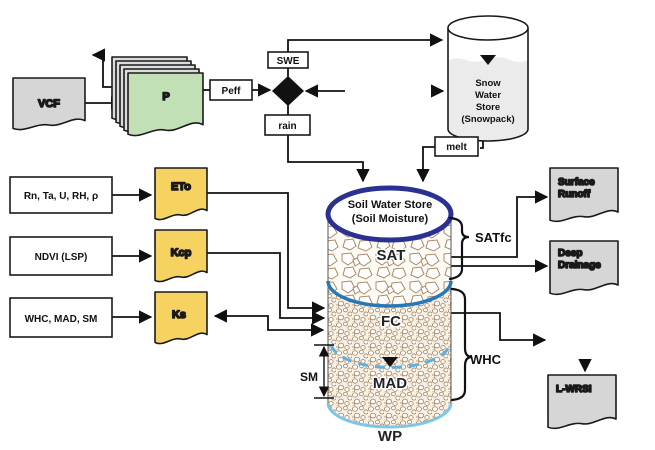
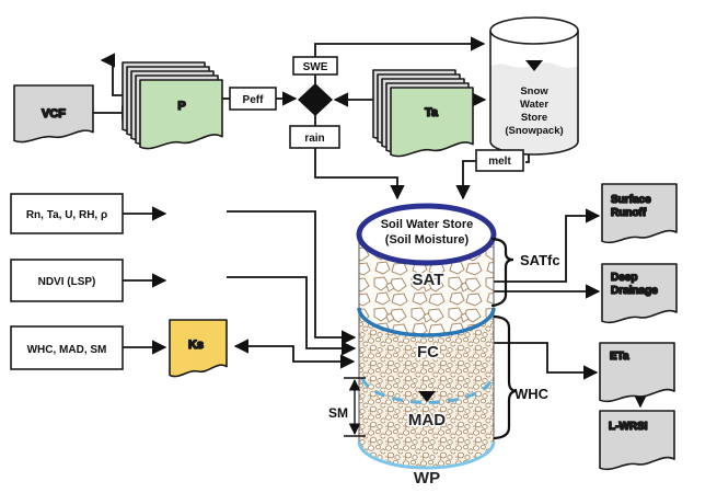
  Soil Water Store
  (Soil Moisture)
  SAT
  FC
  MAD
  WP
  Snow
  Water
  Store
  (Snowpack)
  P
+ Ta
  VCF
- ETo
- Kcp
  Ks
  Surface
  Runoff
  Deep
  Drainage
+ ETa
  L-WRSI
  Peff
  SWE
  rain
  melt
  Rn, Ta, U, RH, ρ
  NDVI (LSP)
  WHC, MAD, SM
  SATfc
  WHC
  SM
